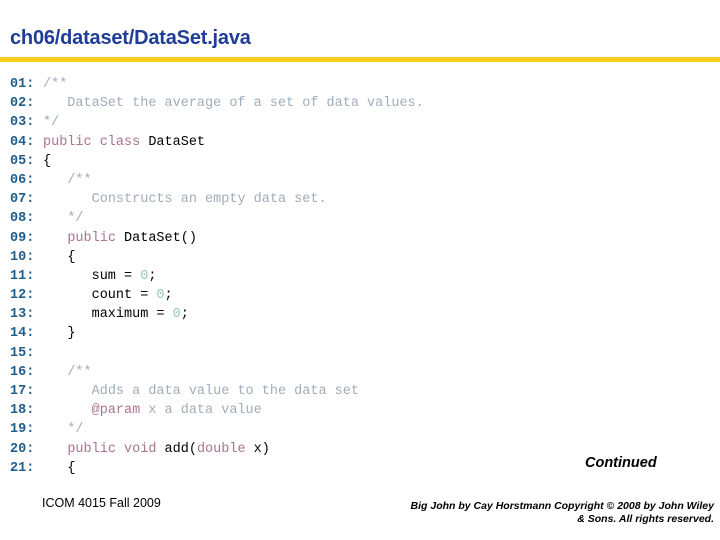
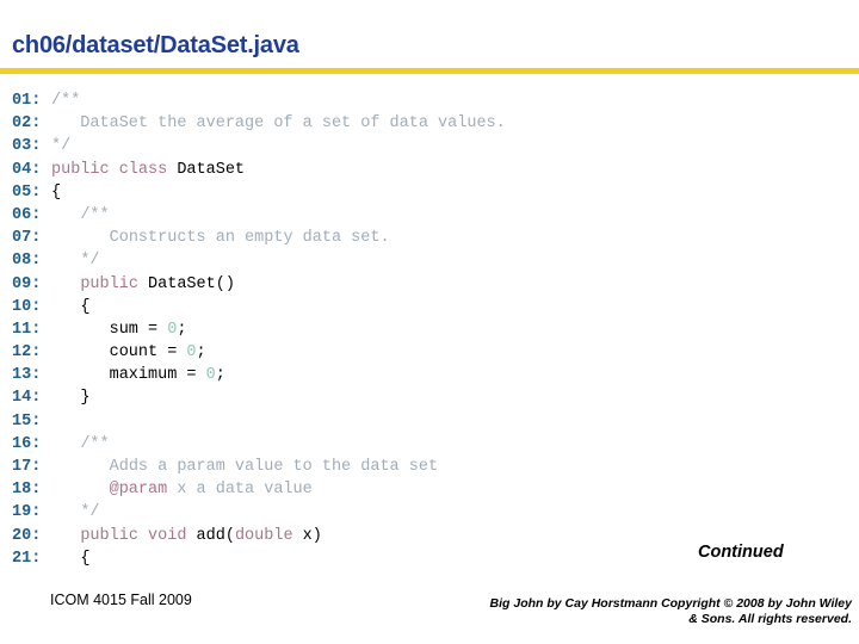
  ch06/dataset/DataSet.java
  01: /**
  02: DataSet the average of a set of data values.
  03: */
  04: public class DataSet
  05: {
  06: /**
  07: Constructs an empty data set.
  08: */
  09: public DataSet()
  10: {
  11: sum = 0;
  12: count = 0;
  13: maximum = 0;
  14: }
  15:
  16: /**
- 17: Adds a data value to the data set
+ 17: Adds a param value to the data set
  18: @param x a data value
  19: */
  20: public void add(double x)
  21: {
  Continued
  ICOM 4015 Fall 2009
  Big John by Cay Horstmann Copyright © 2008 by John Wiley
  & Sons. All rights reserved.
